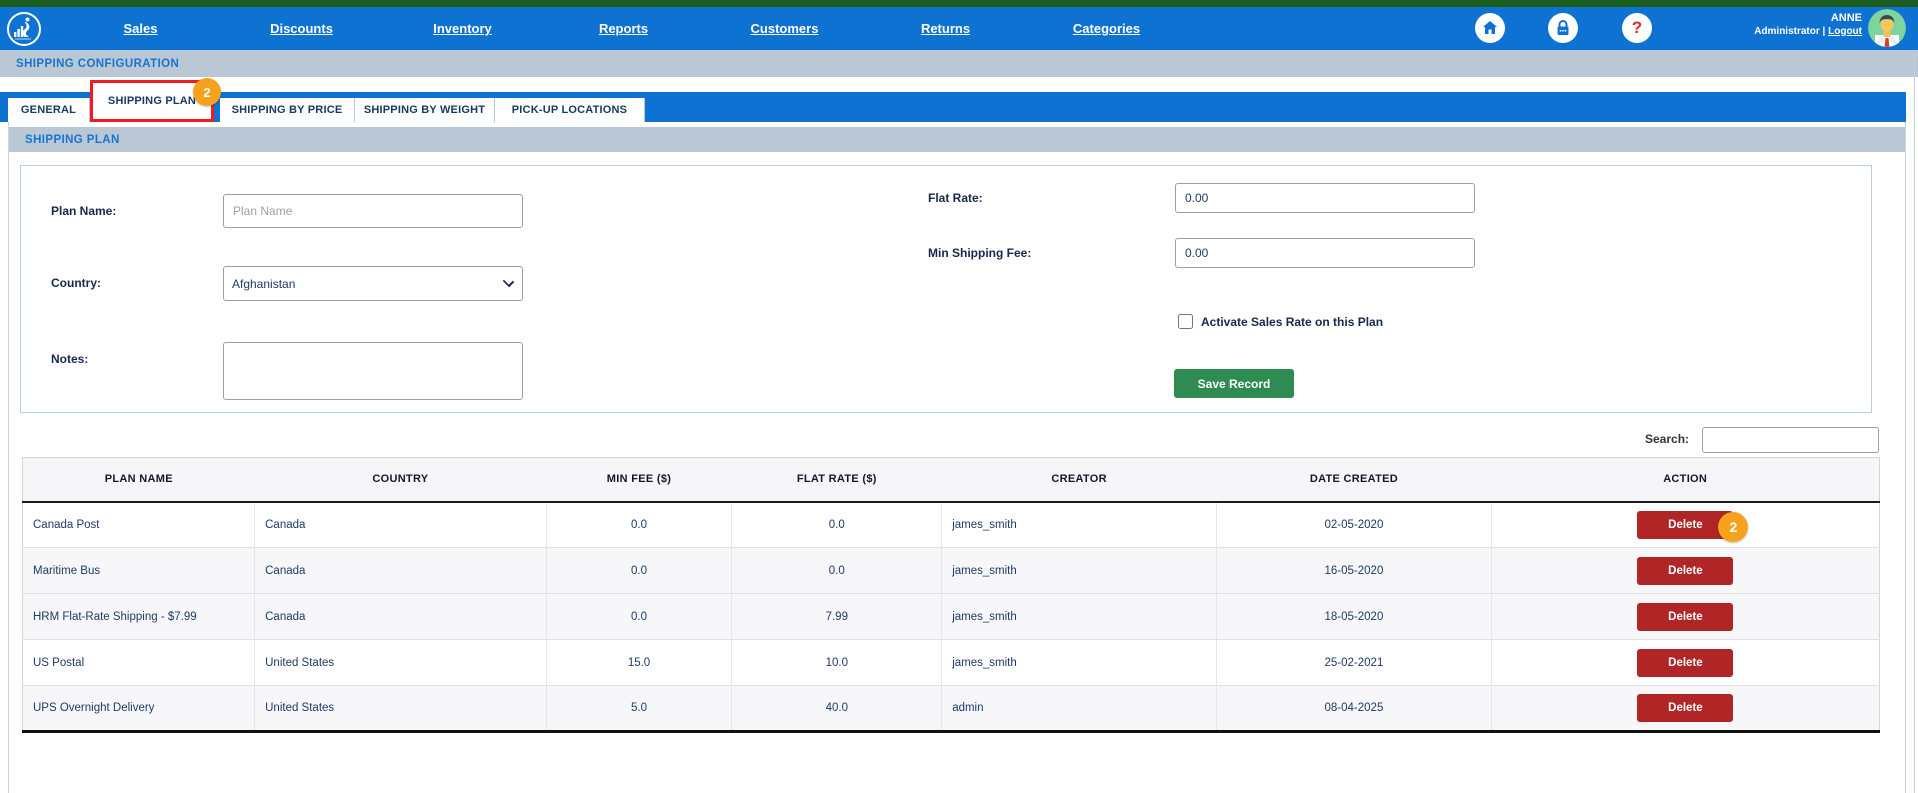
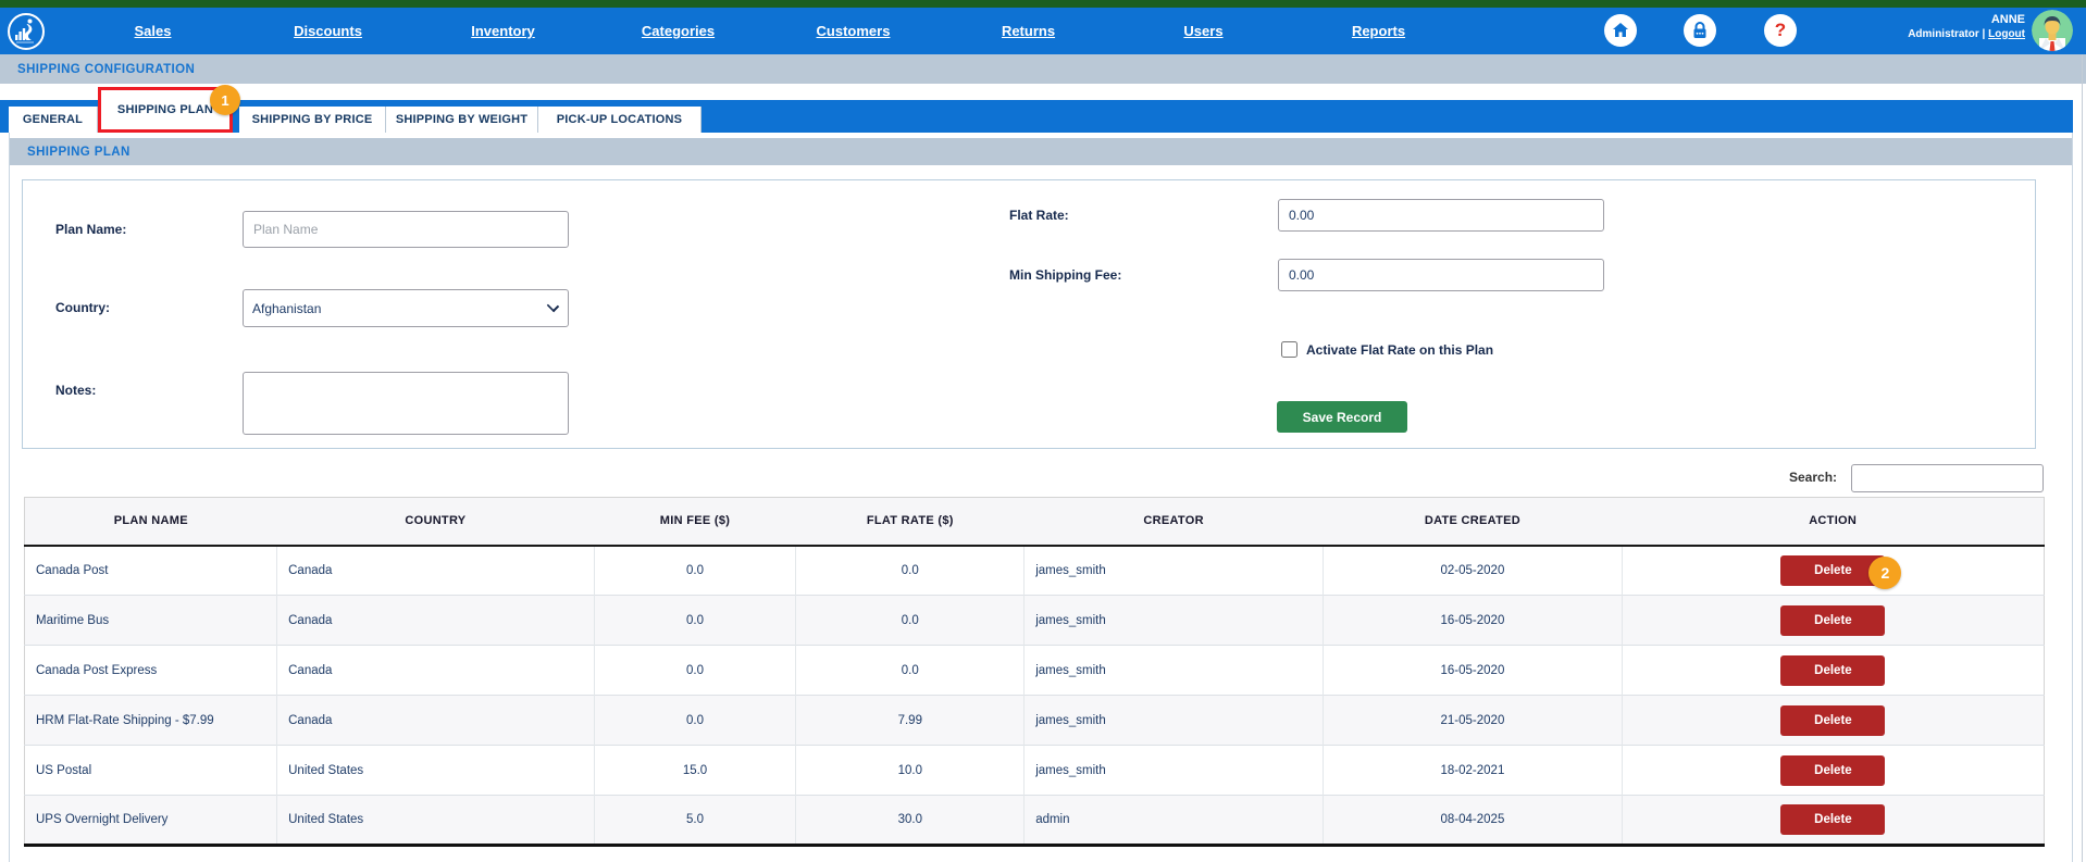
  Sales
  Discounts
  Inventory
- Reports
+ Categories
  Customers
  Returns
+ Users
- Categories
+ Reports
  ?
  ANNE
  Administrator | Logout
  SHIPPING CONFIGURATION
  GENERAL
  SHIPPING PLAN
  SHIPPING BY PRICE
  SHIPPING BY WEIGHT
  PICK-UP LOCATIONS
- 2
+ 1
  SHIPPING PLAN
  Plan Name:
  Plan Name
  Country:
  Afghanistan
  Notes:
  Flat Rate:
  0.00
  Min Shipping Fee:
  0.00
- Activate Sales Rate on this Plan
+ Activate Flat Rate on this Plan
  Save Record
  Search:
  PLAN NAME	COUNTRY	MIN FEE ($)	FLAT RATE ($)	CREATOR	DATE CREATED	ACTION
  Canada Post	Canada	0.0	0.0	james_smith	02-05-2020	Delete 2
  Maritime Bus	Canada	0.0	0.0	james_smith	16-05-2020	Delete
+ Canada Post Express	Canada	0.0	0.0	james_smith	16-05-2020	Delete
- HRM Flat-Rate Shipping - $7.99	Canada	0.0	7.99	james_smith	18-05-2020	Delete
+ HRM Flat-Rate Shipping - $7.99	Canada	0.0	7.99	james_smith	21-05-2020	Delete
- US Postal	United States	15.0	10.0	james_smith	25-02-2021	Delete
+ US Postal	United States	15.0	10.0	james_smith	18-02-2021	Delete
- UPS Overnight Delivery	United States	5.0	40.0	admin	08-04-2025	Delete
+ UPS Overnight Delivery	United States	5.0	30.0	admin	08-04-2025	Delete
